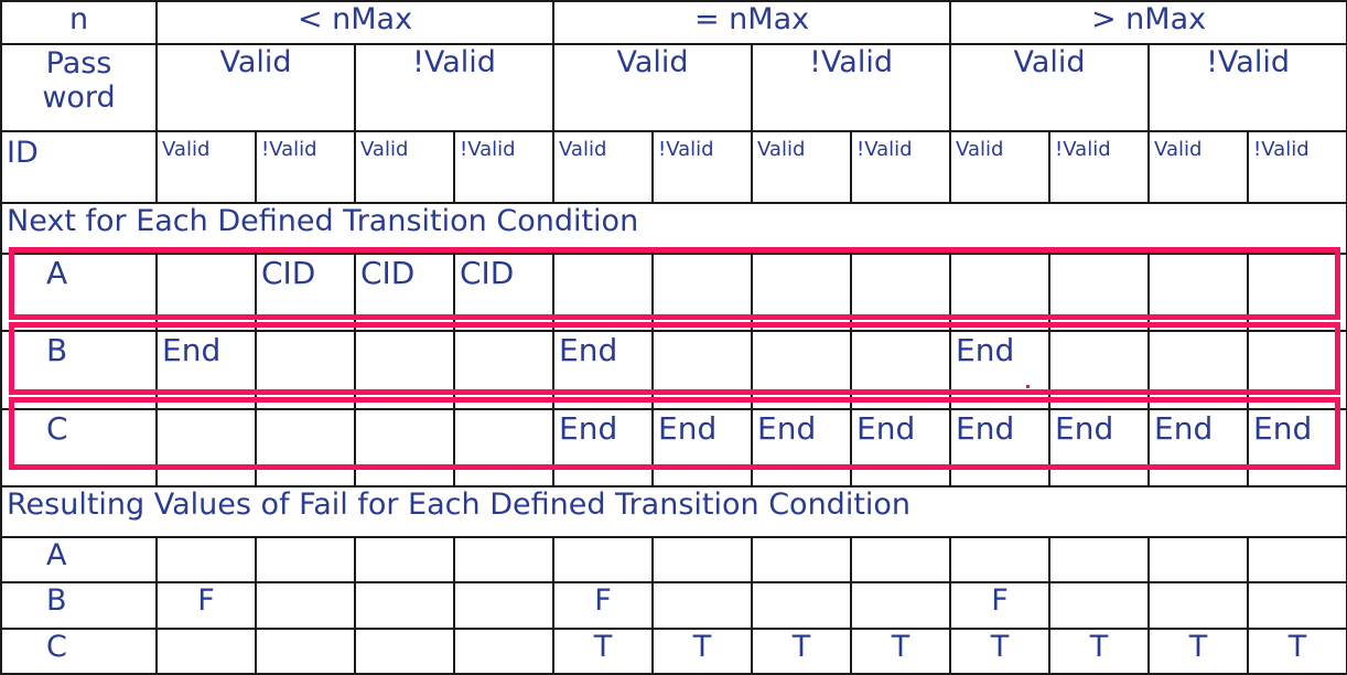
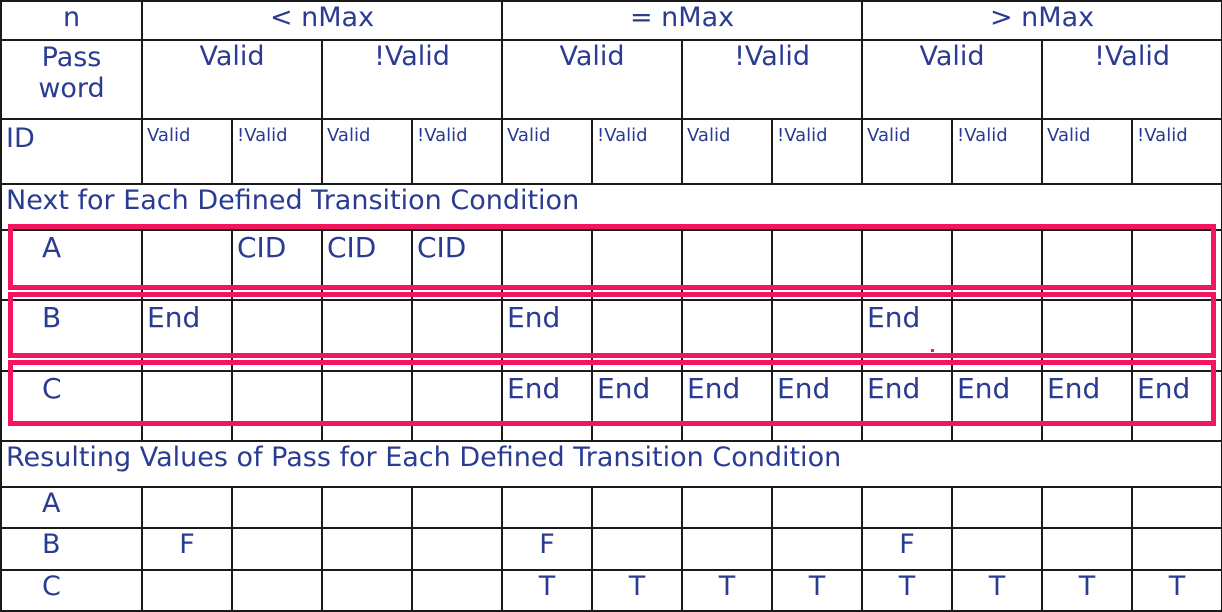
  n	< nMax	= nMax	> nMax
  Pass word	Valid	!Valid	Valid	!Valid	Valid	!Valid
  ID	Valid	!Valid	Valid	!Valid	Valid	!Valid	Valid	!Valid	Valid	!Valid	Valid	!Valid
  Next for Each Defined Transition Condition
  A		CID	CID	CID
  B	End				End				End
  C					End	End	End	End	End	End	End	End
- Resulting Values of Fail for Each Defined Transition Condition
+ Resulting Values of Pass for Each Defined Transition Condition
  A
  B	F				F				F
  C					T	T	T	T	T	T	T	T
